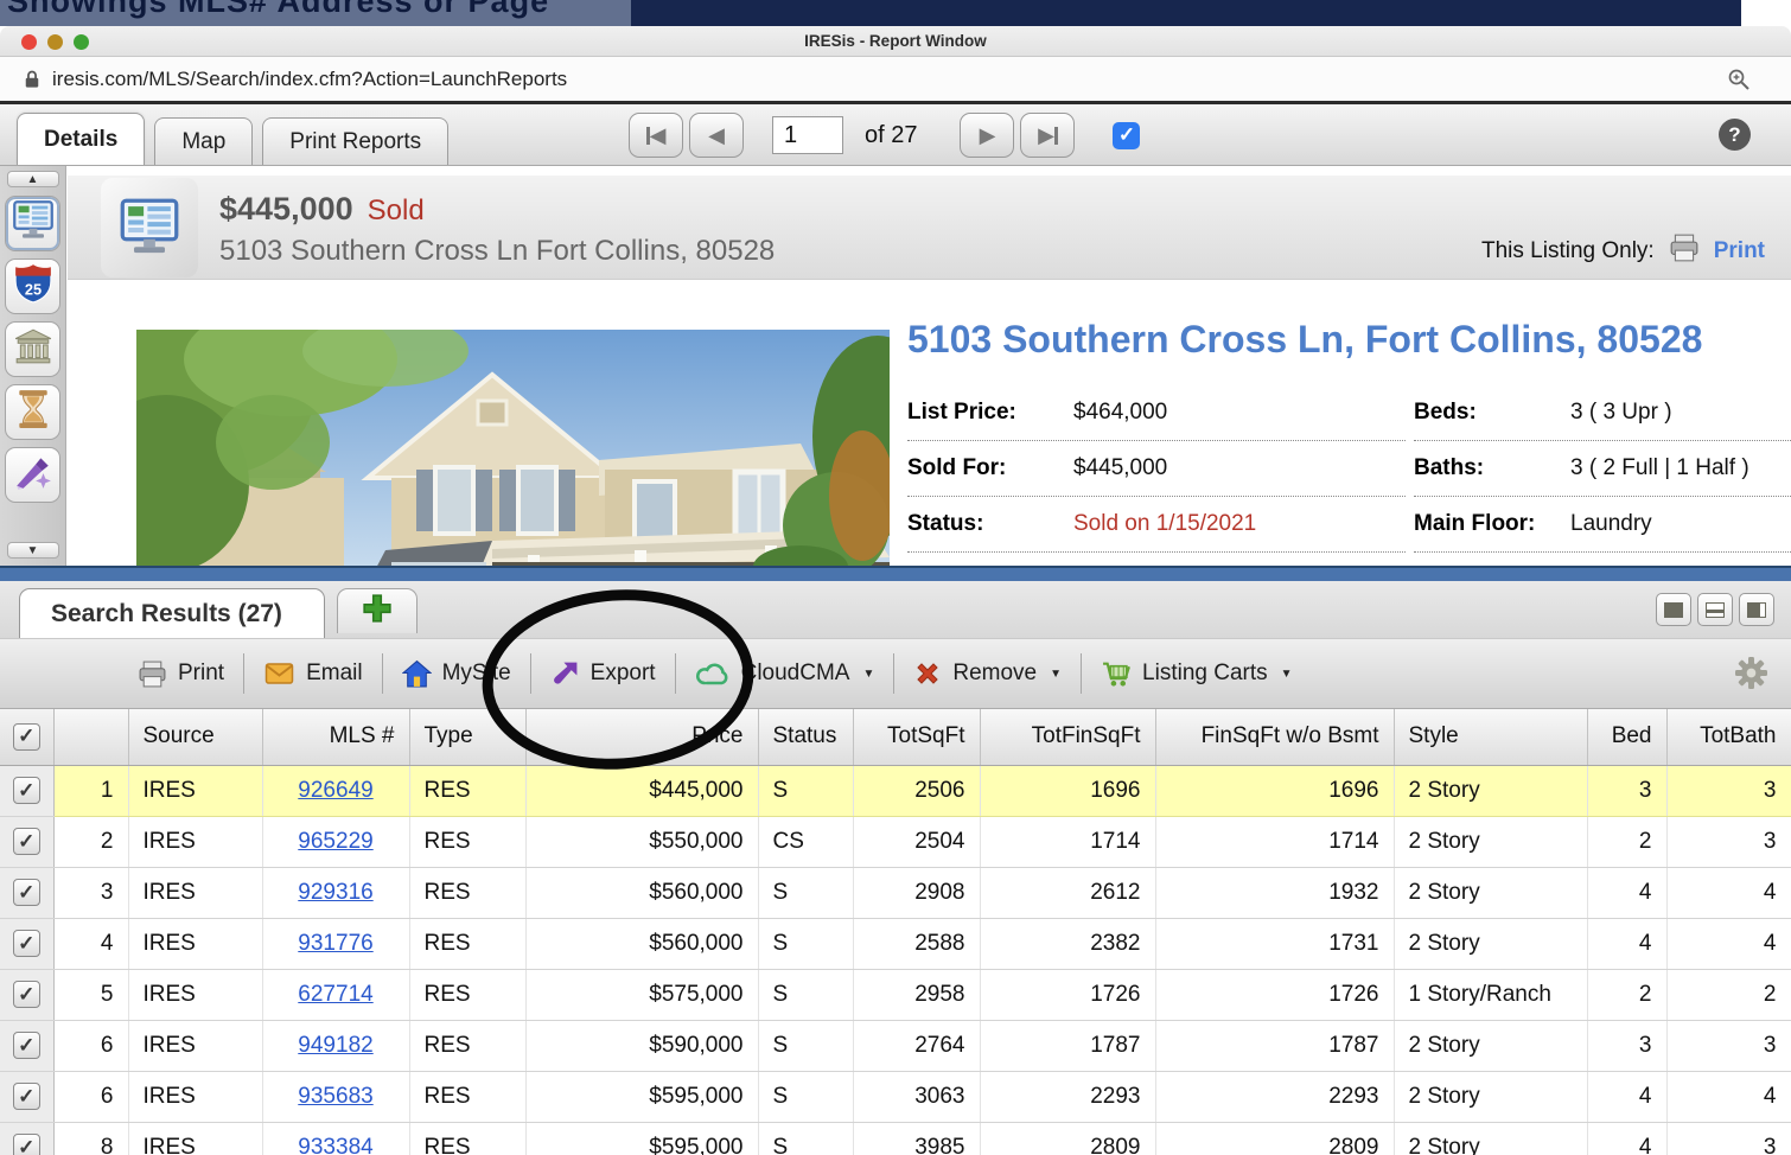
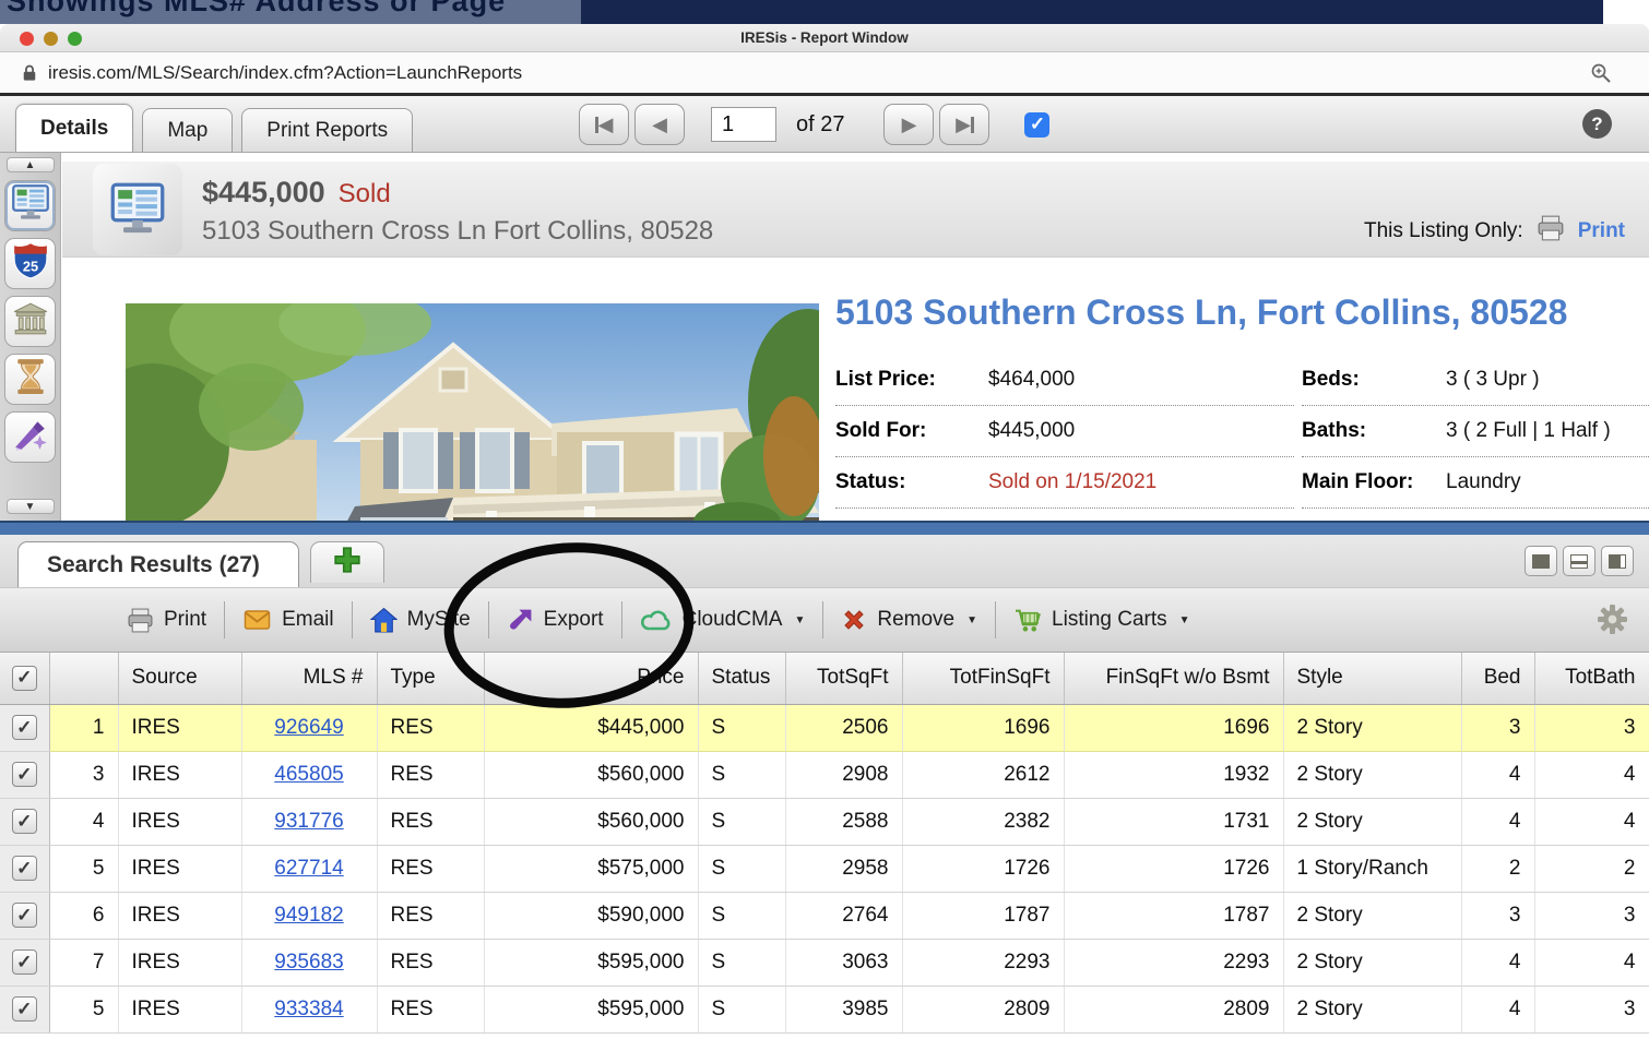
  Showings MLS# Address or Page
  IRESis - Report Window
  iresis.com/MLS/Search/index.cfm?Action=LaunchReports
  Details
  Map
  Print Reports
  ◀
  ◀
  1
  of 27
  ▶
  ▶
  ✓
  ?
  ▲
  25
  ▼
  $445,000 Sold
  5103 Southern Cross Ln Fort Collins, 80528
  This Listing Only:
  Print
  5103 Southern Cross Ln, Fort Collins, 80528
  List Price:
  $464,000
  Sold For:
  $445,000
  Status:
  Sold on 1/15/2021
  Beds:
  3 ( 3 Upr )
  Baths:
  3 ( 2 Full | 1 Half )
  Main Floor:
  Laundry
  Search Results (27)
  Print
  Email
  MySte
  Export
  loudCMA
  ▼
  Remove
  ▼
  Listing Carts
  ▼
  ✓		Source	MLS #	Type	ce	Status	TotSqFt	TotFinSqFt	FinSqFt w/o Bsmt	Style	Bed	TotBath
  ✓	1	IRES	926649	RES	$445,000	S	2506	1696	1696	2 Story	3	3
- ✓	2	IRES	965229	RES	$550,000	CS	2504	1714	1714	2 Story	2	3
- ✓	3	IRES	929316	RES	$560,000	S	2908	2612	1932	2 Story	4	4
+ ✓	3	IRES	465805	RES	$560,000	S	2908	2612	1932	2 Story	4	4
  ✓	4	IRES	931776	RES	$560,000	S	2588	2382	1731	2 Story	4	4
  ✓	5	IRES	627714	RES	$575,000	S	2958	1726	1726	1 Story/Ranch	2	2
  ✓	6	IRES	949182	RES	$590,000	S	2764	1787	1787	2 Story	3	3
- ✓	6	IRES	935683	RES	$595,000	S	3063	2293	2293	2 Story	4	4
+ ✓	7	IRES	935683	RES	$595,000	S	3063	2293	2293	2 Story	4	4
- ✓	8	IRES	933384	RES	$595,000	S	3985	2809	2809	2 Story	4	3
+ ✓	5	IRES	933384	RES	$595,000	S	3985	2809	2809	2 Story	4	3
